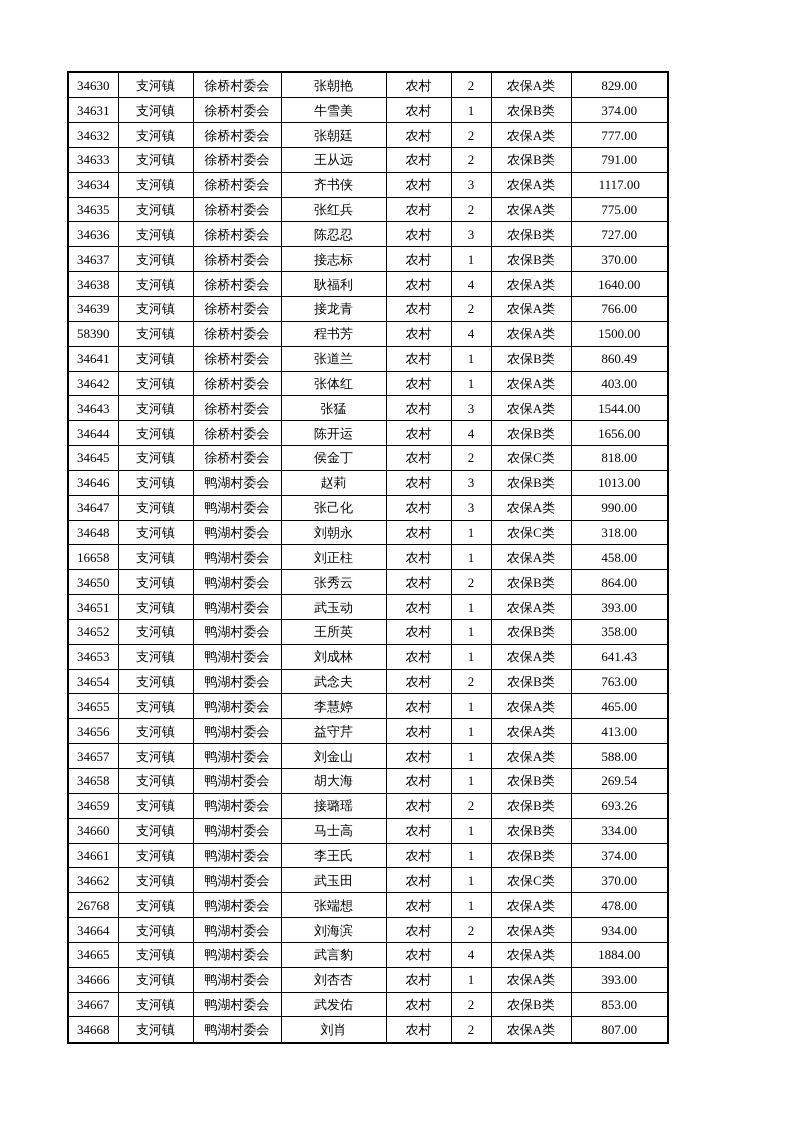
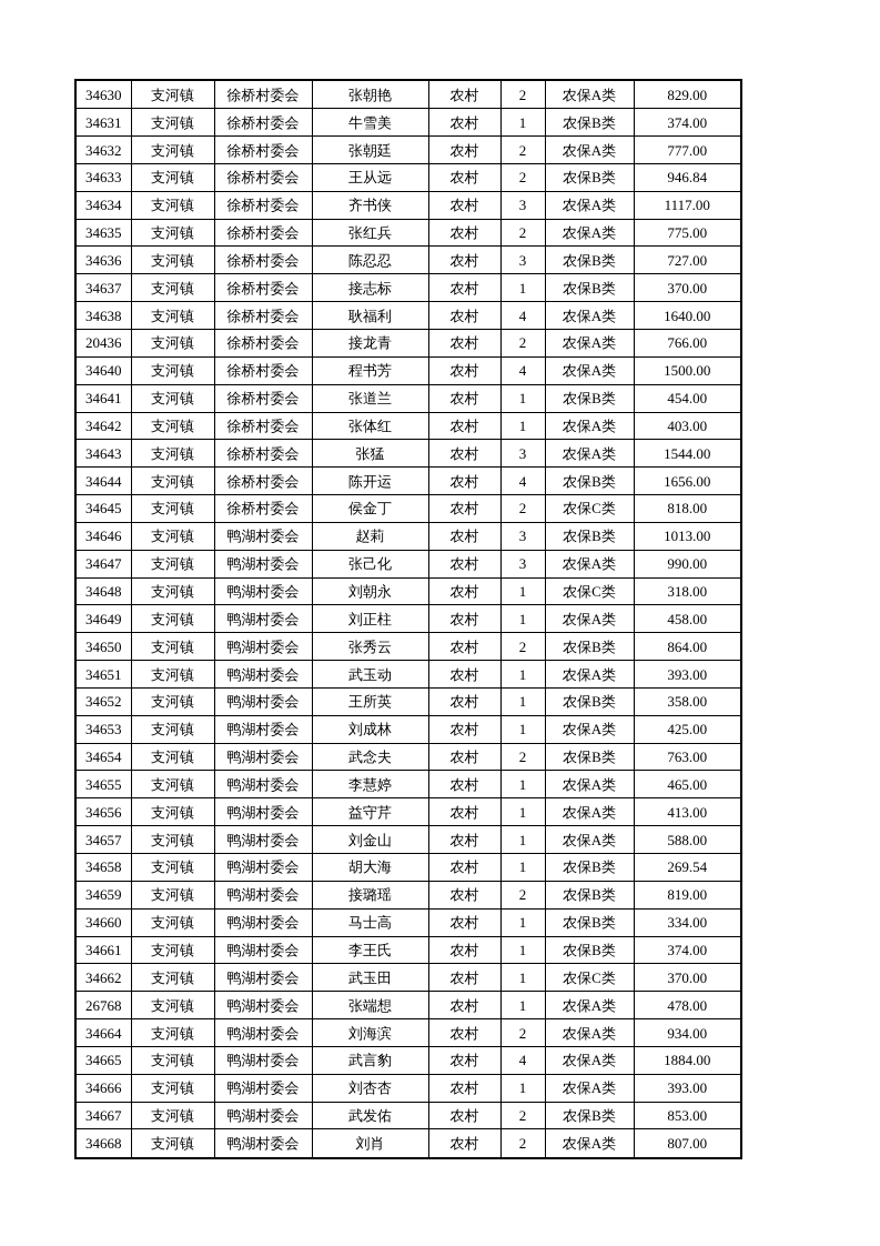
  34630	支河镇	徐桥村委会	张朝艳	农村	2	农保A类	829.00
  34631	支河镇	徐桥村委会	牛雪美	农村	1	农保B类	374.00
  34632	支河镇	徐桥村委会	张朝廷	农村	2	农保A类	777.00
- 34633	支河镇	徐桥村委会	王从远	农村	2	农保B类	791.00
+ 34633	支河镇	徐桥村委会	王从远	农村	2	农保B类	946.84
  34634	支河镇	徐桥村委会	齐书侠	农村	3	农保A类	1117.00
  34635	支河镇	徐桥村委会	张红兵	农村	2	农保A类	775.00
  34636	支河镇	徐桥村委会	陈忍忍	农村	3	农保B类	727.00
  34637	支河镇	徐桥村委会	接志标	农村	1	农保B类	370.00
  34638	支河镇	徐桥村委会	耿福利	农村	4	农保A类	1640.00
- 34639	支河镇	徐桥村委会	接龙青	农村	2	农保A类	766.00
+ 20436	支河镇	徐桥村委会	接龙青	农村	2	农保A类	766.00
- 58390	支河镇	徐桥村委会	程书芳	农村	4	农保A类	1500.00
+ 34640	支河镇	徐桥村委会	程书芳	农村	4	农保A类	1500.00
- 34641	支河镇	徐桥村委会	张道兰	农村	1	农保B类	860.49
+ 34641	支河镇	徐桥村委会	张道兰	农村	1	农保B类	454.00
  34642	支河镇	徐桥村委会	张体红	农村	1	农保A类	403.00
  34643	支河镇	徐桥村委会	张猛	农村	3	农保A类	1544.00
  34644	支河镇	徐桥村委会	陈开运	农村	4	农保B类	1656.00
  34645	支河镇	徐桥村委会	侯金丁	农村	2	农保C类	818.00
  34646	支河镇	鸭湖村委会	赵莉	农村	3	农保B类	1013.00
  34647	支河镇	鸭湖村委会	张己化	农村	3	农保A类	990.00
  34648	支河镇	鸭湖村委会	刘朝永	农村	1	农保C类	318.00
- 16658	支河镇	鸭湖村委会	刘正柱	农村	1	农保A类	458.00
+ 34649	支河镇	鸭湖村委会	刘正柱	农村	1	农保A类	458.00
  34650	支河镇	鸭湖村委会	张秀云	农村	2	农保B类	864.00
  34651	支河镇	鸭湖村委会	武玉动	农村	1	农保A类	393.00
  34652	支河镇	鸭湖村委会	王所英	农村	1	农保B类	358.00
- 34653	支河镇	鸭湖村委会	刘成林	农村	1	农保A类	641.43
+ 34653	支河镇	鸭湖村委会	刘成林	农村	1	农保A类	425.00
  34654	支河镇	鸭湖村委会	武念夫	农村	2	农保B类	763.00
  34655	支河镇	鸭湖村委会	李慧婷	农村	1	农保A类	465.00
  34656	支河镇	鸭湖村委会	益守芹	农村	1	农保A类	413.00
  34657	支河镇	鸭湖村委会	刘金山	农村	1	农保A类	588.00
  34658	支河镇	鸭湖村委会	胡大海	农村	1	农保B类	269.54
- 34659	支河镇	鸭湖村委会	接璐瑶	农村	2	农保B类	693.26
+ 34659	支河镇	鸭湖村委会	接璐瑶	农村	2	农保B类	819.00
  34660	支河镇	鸭湖村委会	马士高	农村	1	农保B类	334.00
  34661	支河镇	鸭湖村委会	李王氏	农村	1	农保B类	374.00
  34662	支河镇	鸭湖村委会	武玉田	农村	1	农保C类	370.00
  26768	支河镇	鸭湖村委会	张端想	农村	1	农保A类	478.00
  34664	支河镇	鸭湖村委会	刘海滨	农村	2	农保A类	934.00
  34665	支河镇	鸭湖村委会	武言豹	农村	4	农保A类	1884.00
  34666	支河镇	鸭湖村委会	刘杏杏	农村	1	农保A类	393.00
  34667	支河镇	鸭湖村委会	武发佑	农村	2	农保B类	853.00
  34668	支河镇	鸭湖村委会	刘肖	农村	2	农保A类	807.00
